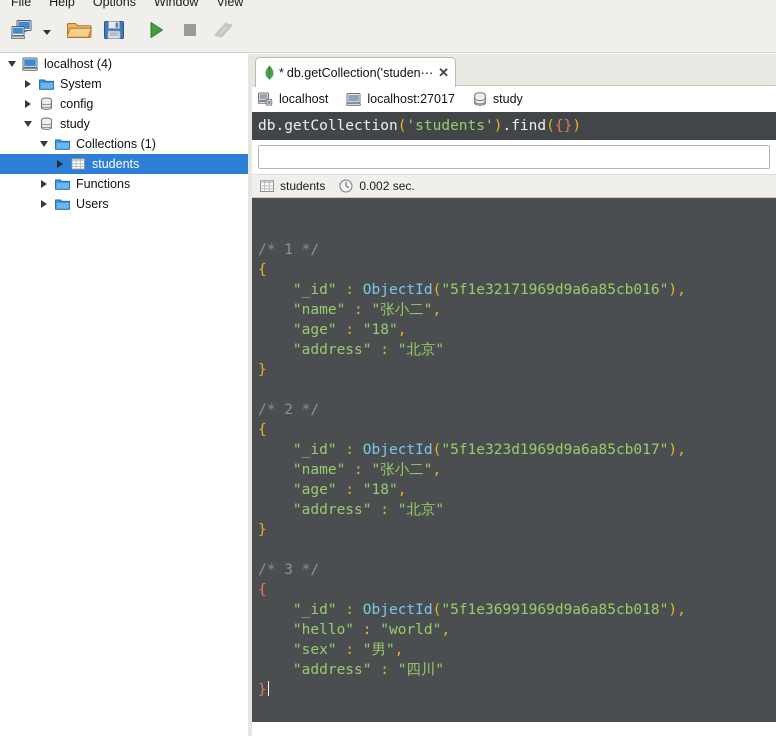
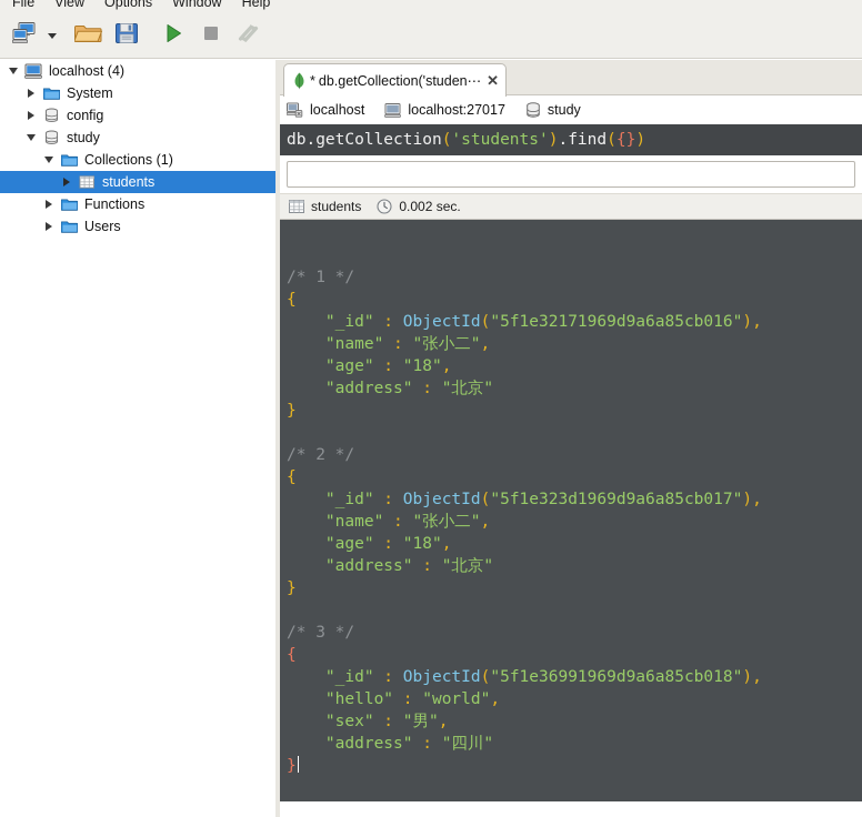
  File
- Help
+ View
  Options
  Window
- View
+ Help
  localhost (4)
  System
  config
  study
  Collections (1)
  students
  Functions
  Users
  *
  db.getCollection('studen⋯
  ✕
  localhost
  localhost:27017
  study
  db.getCollection('students').find({})
  students
  0.002 sec.
  /* 1 */
  {
  "_id" : ObjectId("5f1e32171969d9a6a85cb016"),
  "name" : "张小二",
  "age" : "18",
  "address" : "北京"
  }
  /* 2 */
  {
  "_id" : ObjectId("5f1e323d1969d9a6a85cb017"),
  "name" : "张小二",
  "age" : "18",
  "address" : "北京"
  }
  /* 3 */
  {
  "_id" : ObjectId("5f1e36991969d9a6a85cb018"),
  "hello" : "world",
  "sex" : "男",
  "address" : "四川"
  }
